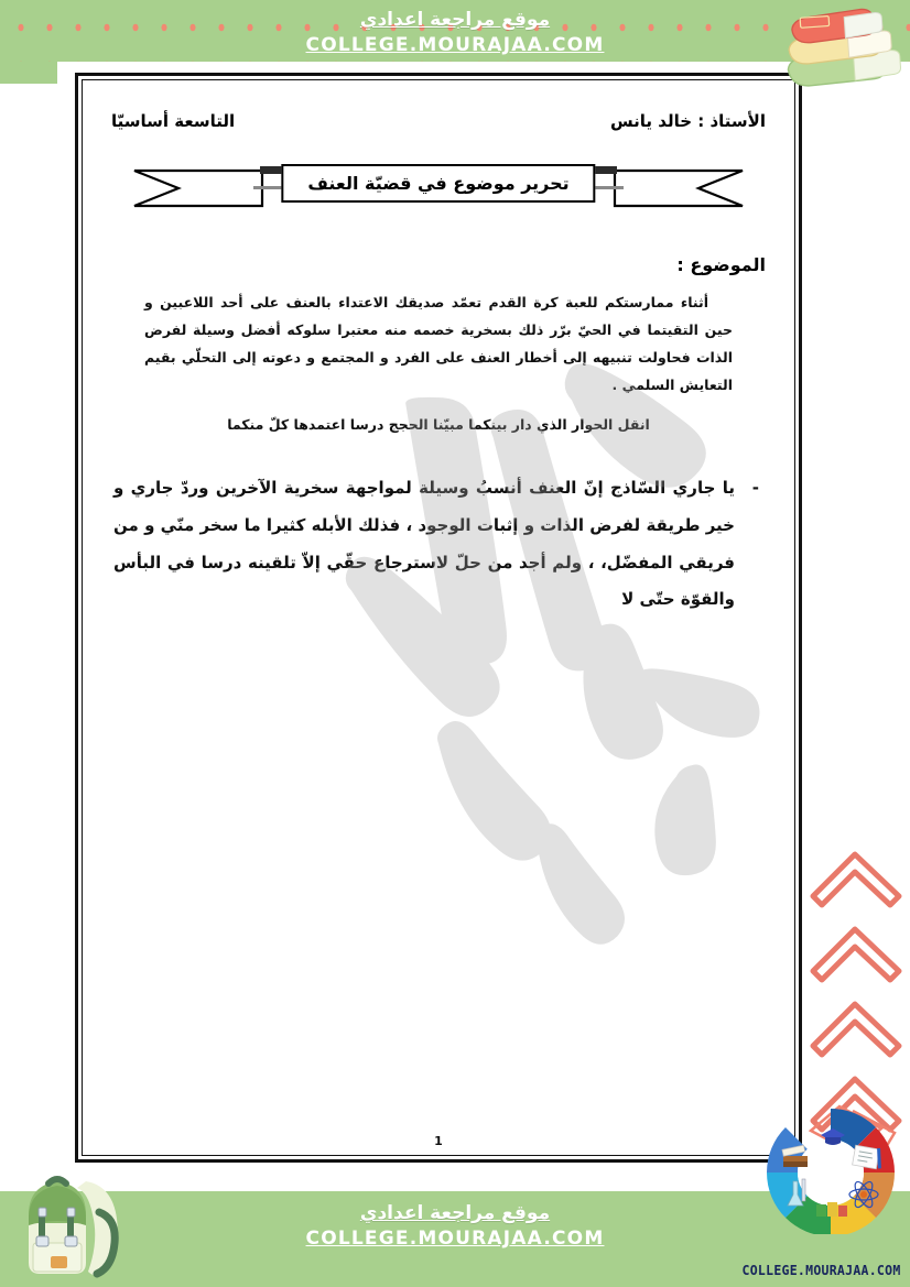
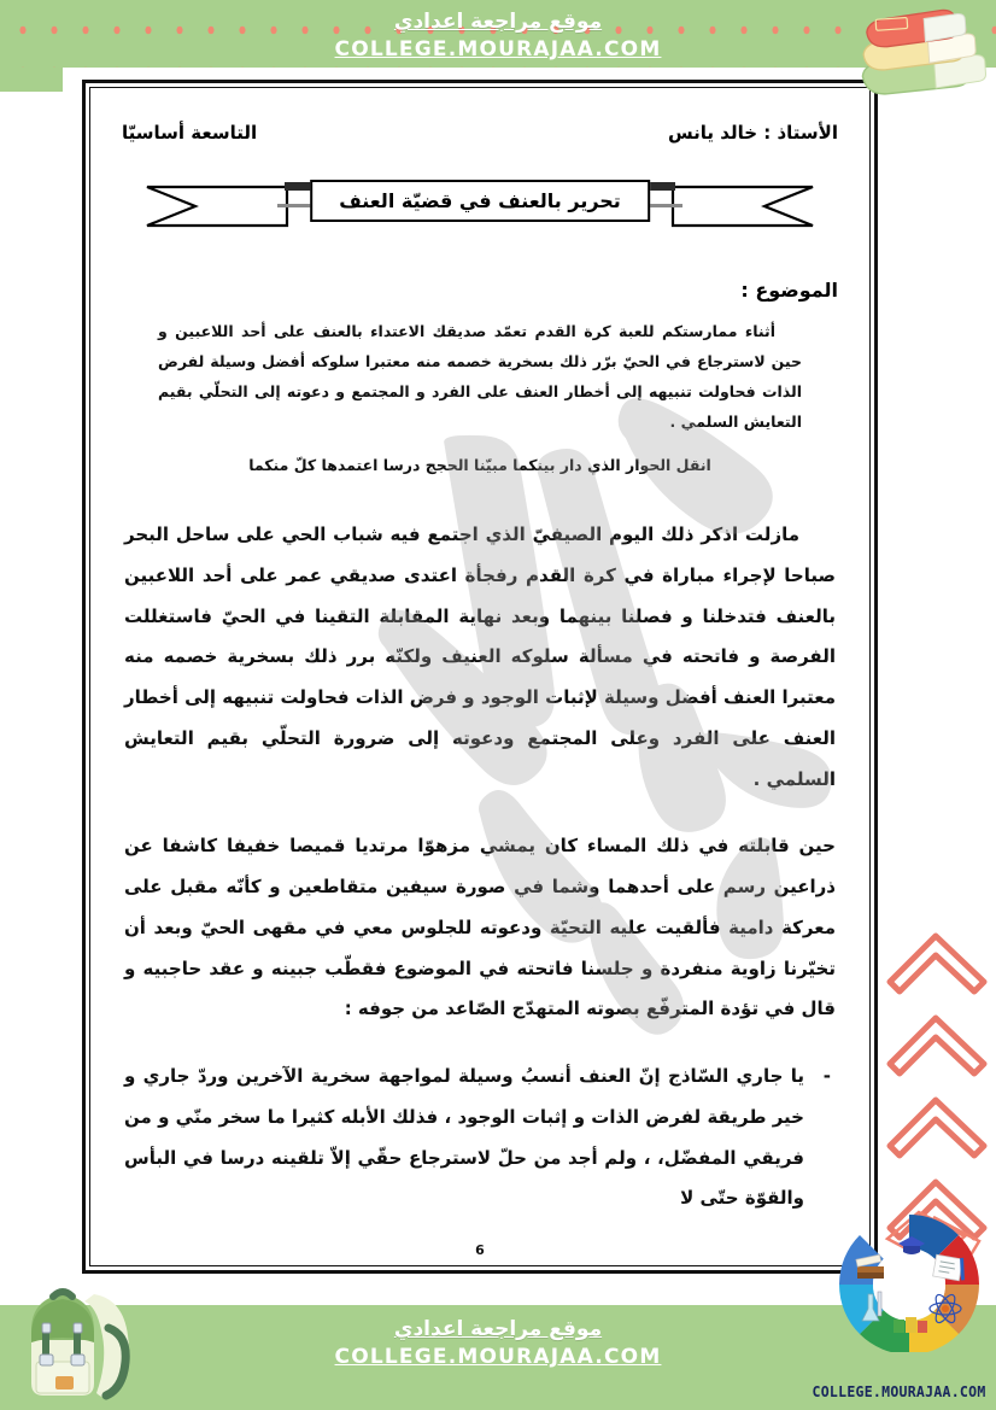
  موقع مراجعة اعدادي
  COLLEGE.MOURAJAA.COM
  الأستاذ : خالد يانس
  التاسعة أساسيّا
- تحرير موضوع في قضيّة العنف
+ تحرير بالعنف في قضيّة العنف
  الموضوع :
- أثناء ممارستكم للعبة كرة القدم تعمّد صديقك الاعتداء بالعنف على أحد اللاعبين و حين التقيتما في الحيّ برّر ذلك بسخرية خصمه منه معتبرا سلوكه أفضل وسيلة لفرض الذات فحاولت تنبيهه إلى أخطار العنف على الفرد و المجتمع و دعوته إلى التحلّي بقيم التعايش السلمي .
+ أثناء ممارستكم للعبة كرة القدم تعمّد صديقك الاعتداء بالعنف على أحد اللاعبين و حين لاسترجاع في الحيّ برّر ذلك بسخرية خصمه منه معتبرا سلوكه أفضل وسيلة لفرض الذات فحاولت تنبيهه إلى أخطار العنف على الفرد و المجتمع و دعوته إلى التحلّي بقيم التعايش السلمي .
  انقل الحوار الذي دار بينكما مبيّنا الحجج درسا اعتمدها كلّ منكما
+ مازلت اذكر ذلك اليوم الصيفيّ الذي اجتمع فيه شباب الحي على ساحل البحر صباحا لإجراء مباراة في كرة القدم رفجأة اعتدى صديقي عمر على أحد اللاعبين بالعنف فتدخلنا و فصلنا بينهما وبعد نهاية المقابلة التقينا في الحيّ فاستغللت الفرصة و فاتحته في مسألة سلوكه العنيف ولكنّه برر ذلك بسخرية خصمه منه معتبرا العنف أفضل وسيلة لإثبات الوجود و فرض الذات فحاولت تنبيهه إلى أخطار العنف على الفرد وعلى المجتمع ودعوته إلى ضرورة التحلّي بقيم التعايش السلمي .
+ حين قابلته في ذلك المساء كان يمشي مزهوّا مرتديا قميصا خفيفا كاشفا عن ذراعين رسم على أحدهما وشما في صورة سيفين متقاطعين و كأنّه مقبل على معركة دامية فألقيت عليه التحيّة ودعوته للجلوس معي في مقهى الحيّ وبعد أن تخيّرنا زاوية منفردة و جلسنا فاتحته في الموضوع فقطّب جبينه و عقد حاجبيه و قال في تؤدة المترفّع بصوته المتهدّج الصّاعد من جوفه :
  -
  يا جاري السّاذج إنّ العنف أنسبُ وسيلة لمواجهة سخرية الآخرين وردّ جاري و خير طريقة لفرض الذات و إثبات الوجود ، فذلك الأبله كثيرا ما سخر منّي و من فريقي المفضّل، ، ولم أجد من حلّ لاسترجاع حقّي إلاّ تلقينه درسا في البأس والقوّة حتّى لا
- 1
+ 6
  موقع مراجعة اعدادي
  COLLEGE.MOURAJAA.COM
  COLLEGE.MOURAJAA.COM
